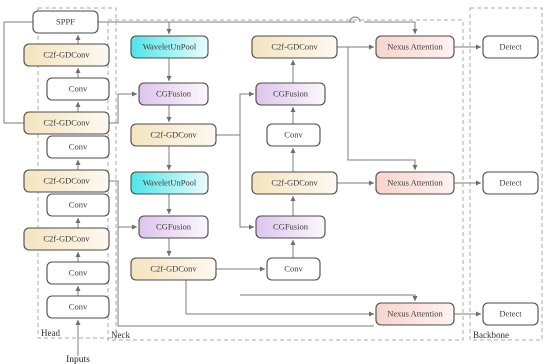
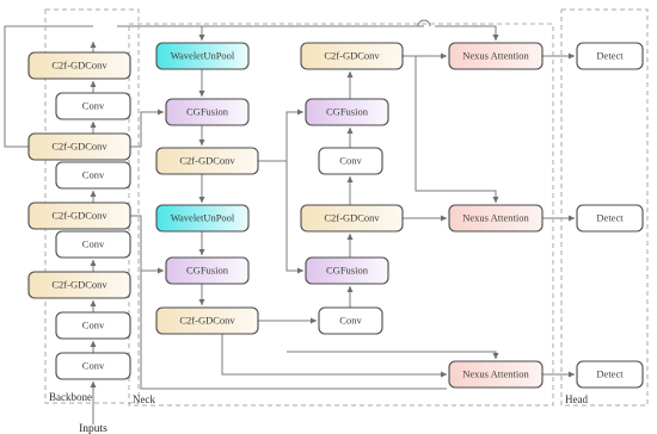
- Head
+ Backbone
  Neck
- Backbone
+ Head
  Conv
  Conv
  C2f-GDConv
  Conv
  C2f-GDConv
  Conv
  C2f-GDConv
  Conv
  C2f-GDConv
- SPPF
  WaveletUnPool
  CGFusion
  C2f-GDConv
  WaveletUnPool
  CGFusion
  C2f-GDConv
  C2f-GDConv
  CGFusion
  Conv
  C2f-GDConv
  CGFusion
  Conv
  Nexus Attention
  Nexus Attention
  Nexus Attention
  Detect
  Detect
  Detect
  Inputs
